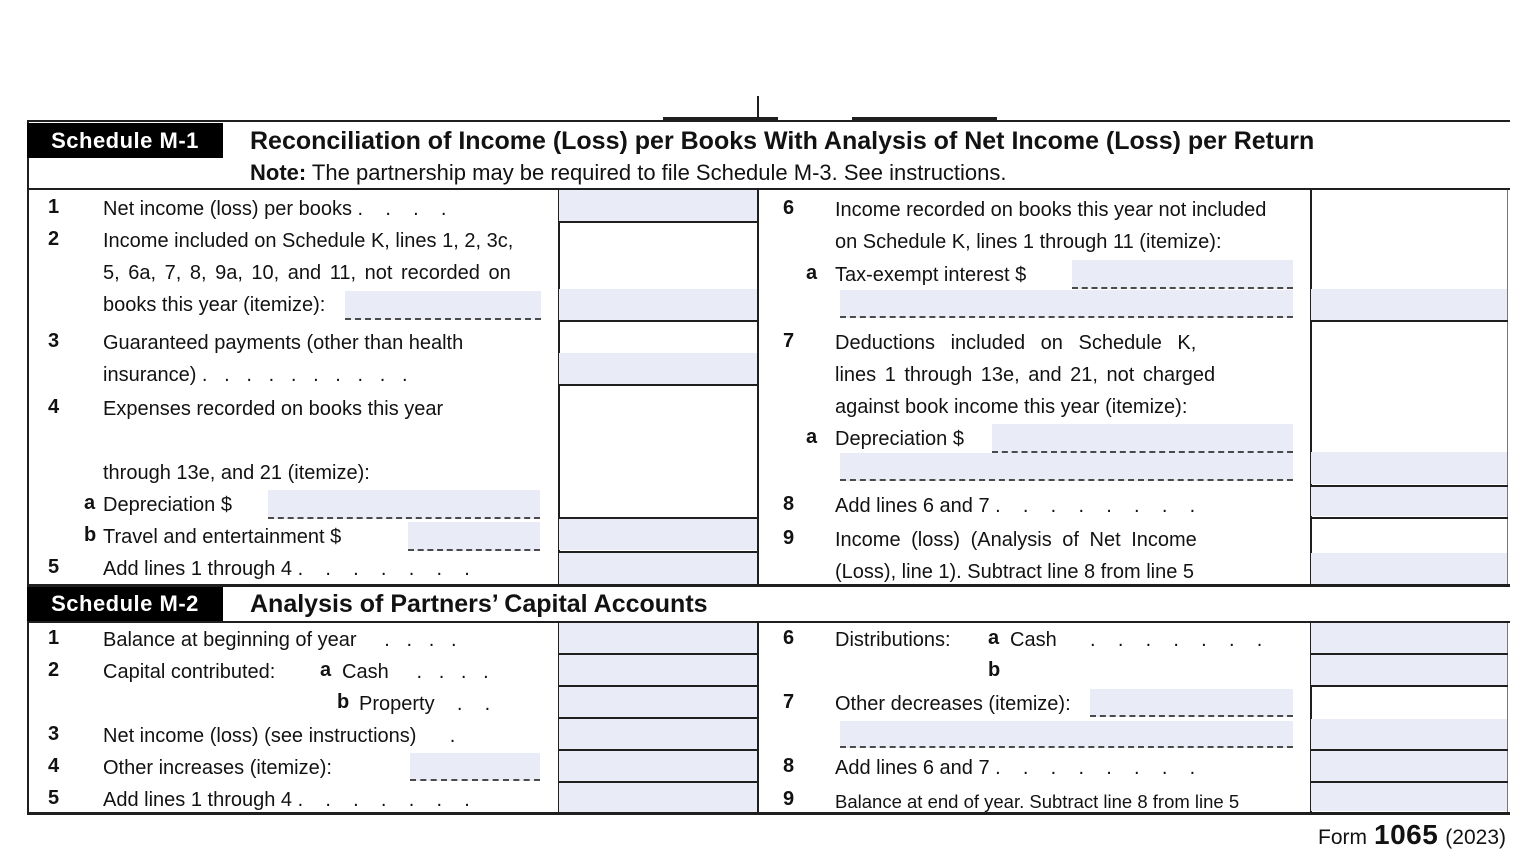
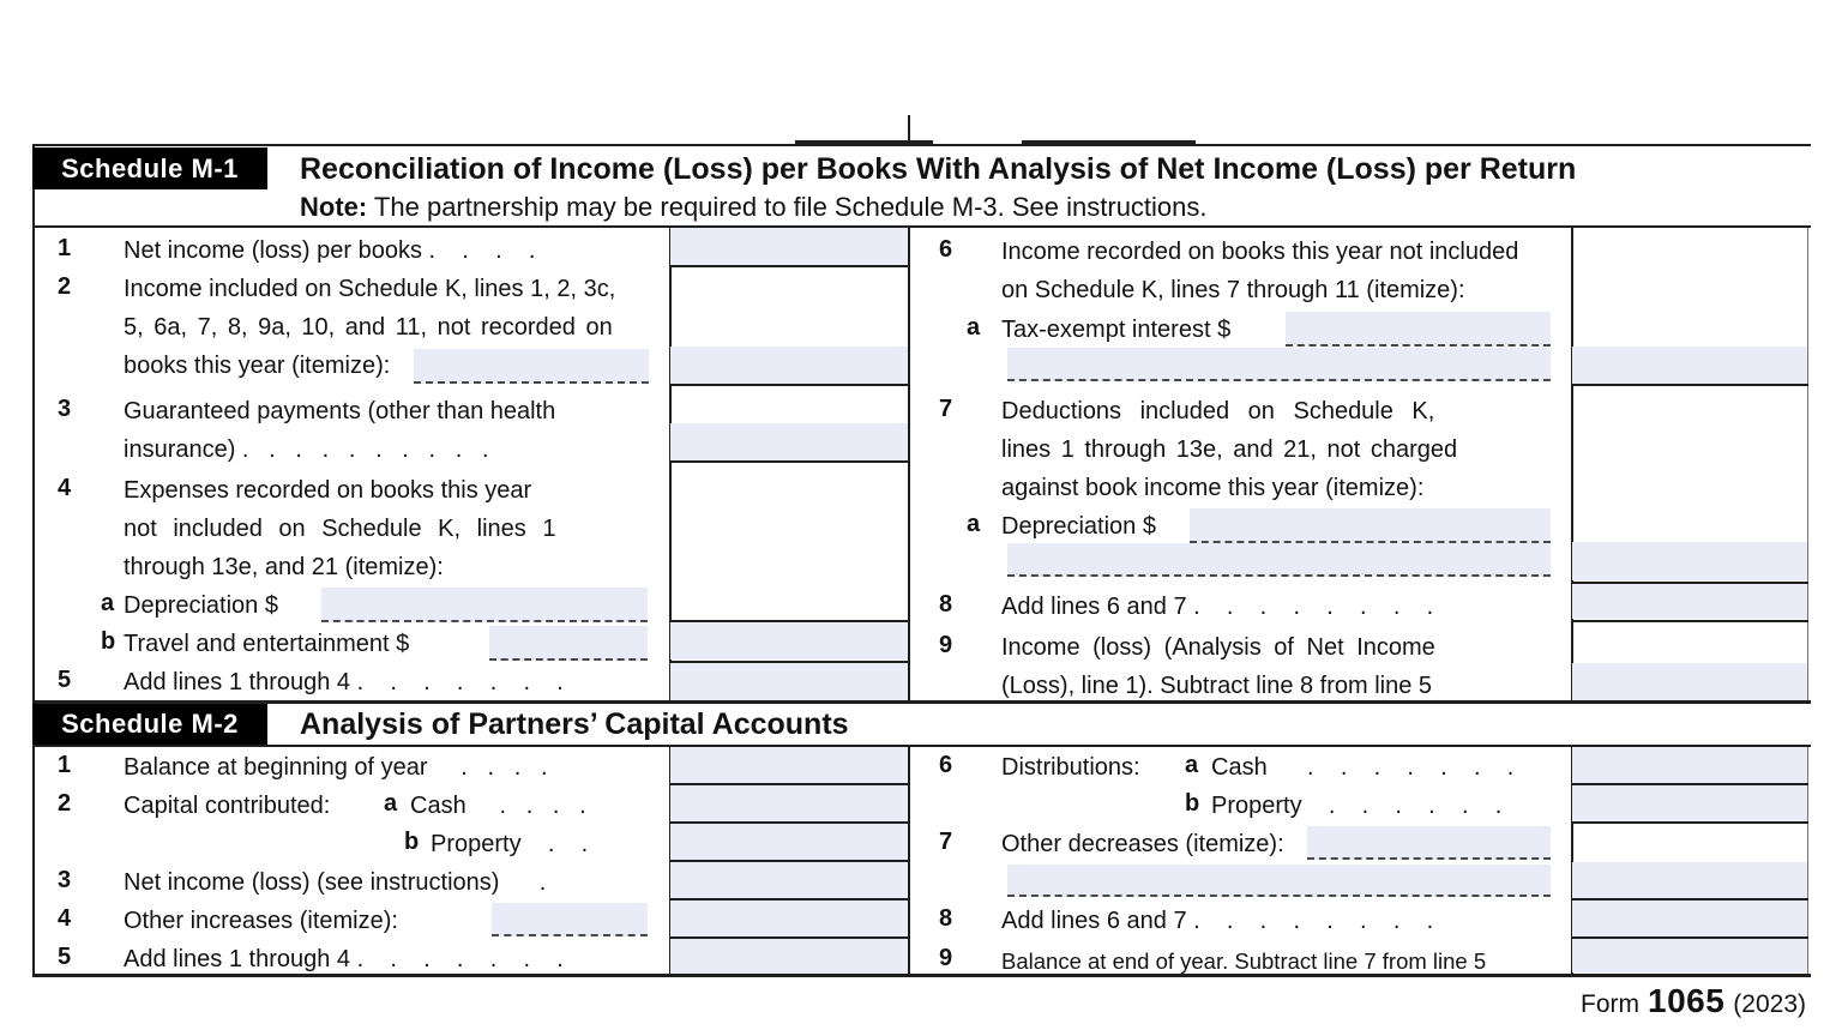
  Schedule M-1
  Reconciliation of Income (Loss) per Books With Analysis of Net Income (Loss) per Return
  Note: The partnership may be required to file Schedule M-3. See instructions.
  1
  Net income (loss) per books . . . .
  2
  Income included on Schedule K, lines 1, 2, 3c,
  5, 6a, 7, 8, 9a, 10, and 11, not recorded on
  books this year (itemize):
  3
  Guaranteed payments (other than health
  insurance) . . . . . . . . . .
  4
  Expenses recorded on books this year
+ not included on Schedule K, lines 1
  through 13e, and 21 (itemize):
  a
  Depreciation $
  b
  Travel and entertainment $
  5
  Add lines 1 through 4 . . . . . . .
  6
  Income recorded on books this year not included
- on Schedule K, lines 1 through 11 (itemize):
+ on Schedule K, lines 7 through 11 (itemize):
  a
  Tax-exempt interest $
  7
  Deductions included on Schedule K,
  lines 1 through 13e, and 21, not charged
  against book income this year (itemize):
  a
  Depreciation $
  8
  Add lines 6 and 7 . . . . . . . .
  9
  Income (loss) (Analysis of Net Income
  (Loss), line 1). Subtract line 8 from line 5
  Schedule M-2
  Analysis of Partners’ Capital Accounts
  1
  Balance at beginning of year . . . .
  2
  Capital contributed:
  a
  Cash . . . .
  b
  Property . .
  3
  Net income (loss) (see instructions) .
  4
  Other increases (itemize):
  5
  Add lines 1 through 4 . . . . . . .
  6
  Distributions:
  a
  Cash . . . . . . .
  b
+ Property . . . . . .
  7
  Other decreases (itemize):
  8
  Add lines 6 and 7 . . . . . . . .
  9
- Balance at end of year. Subtract line 8 from line 5
+ Balance at end of year. Subtract line 7 from line 5
  Form
  1065
  (2023)
